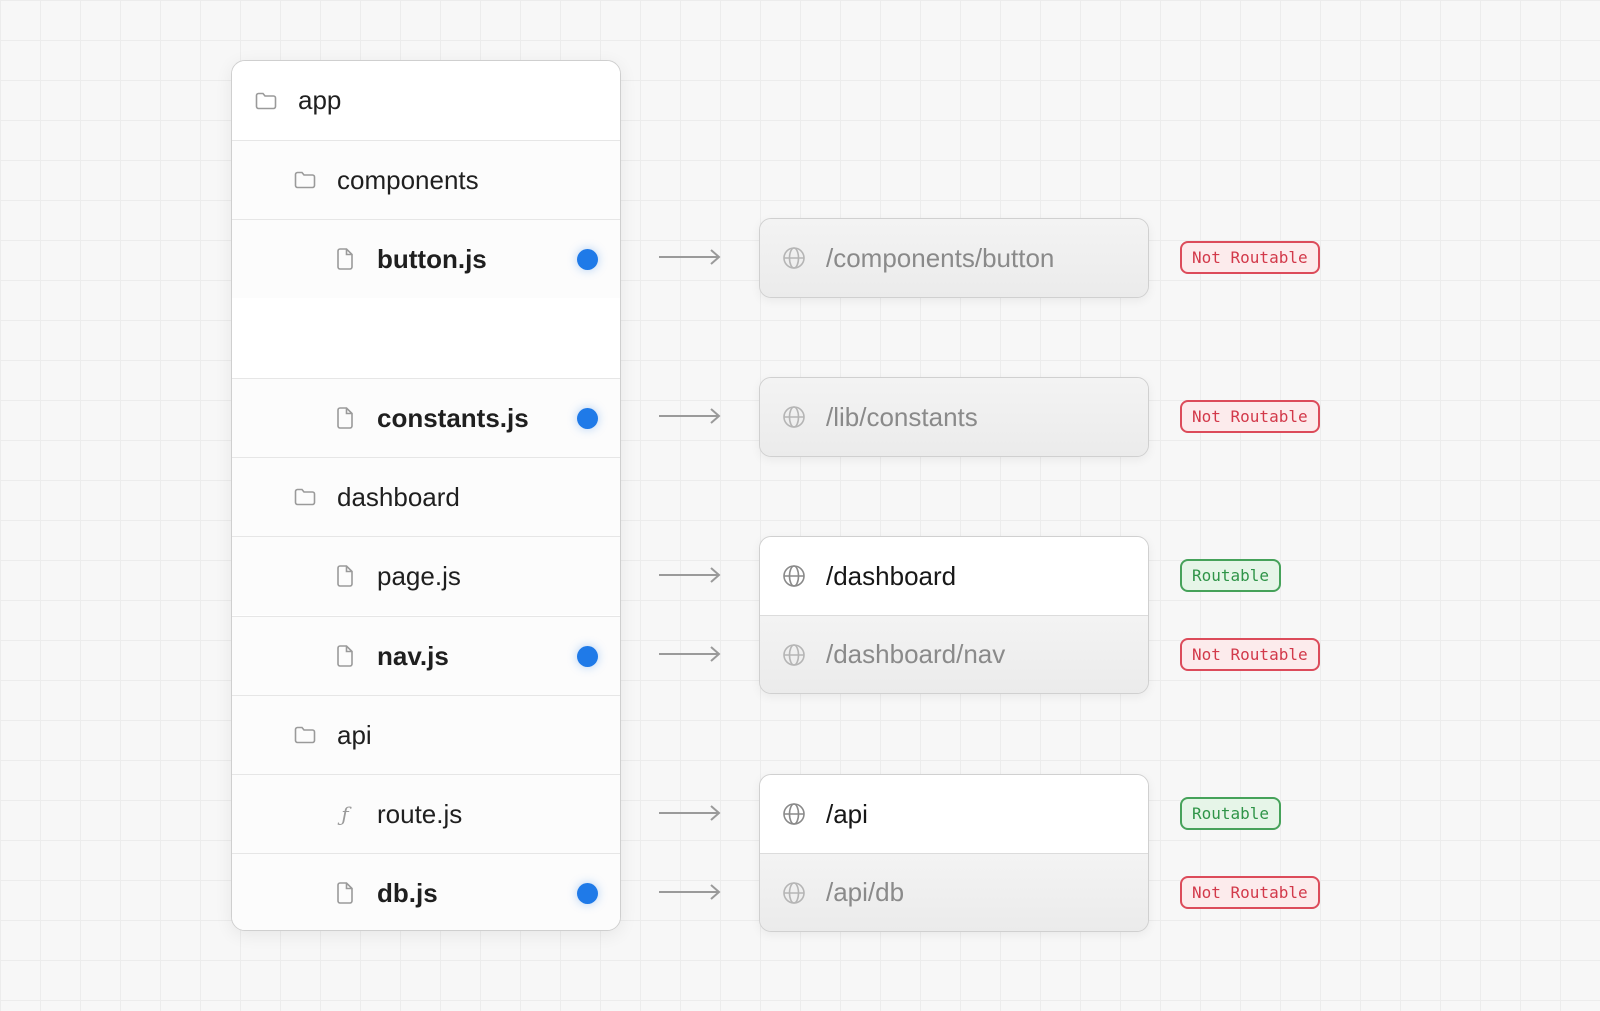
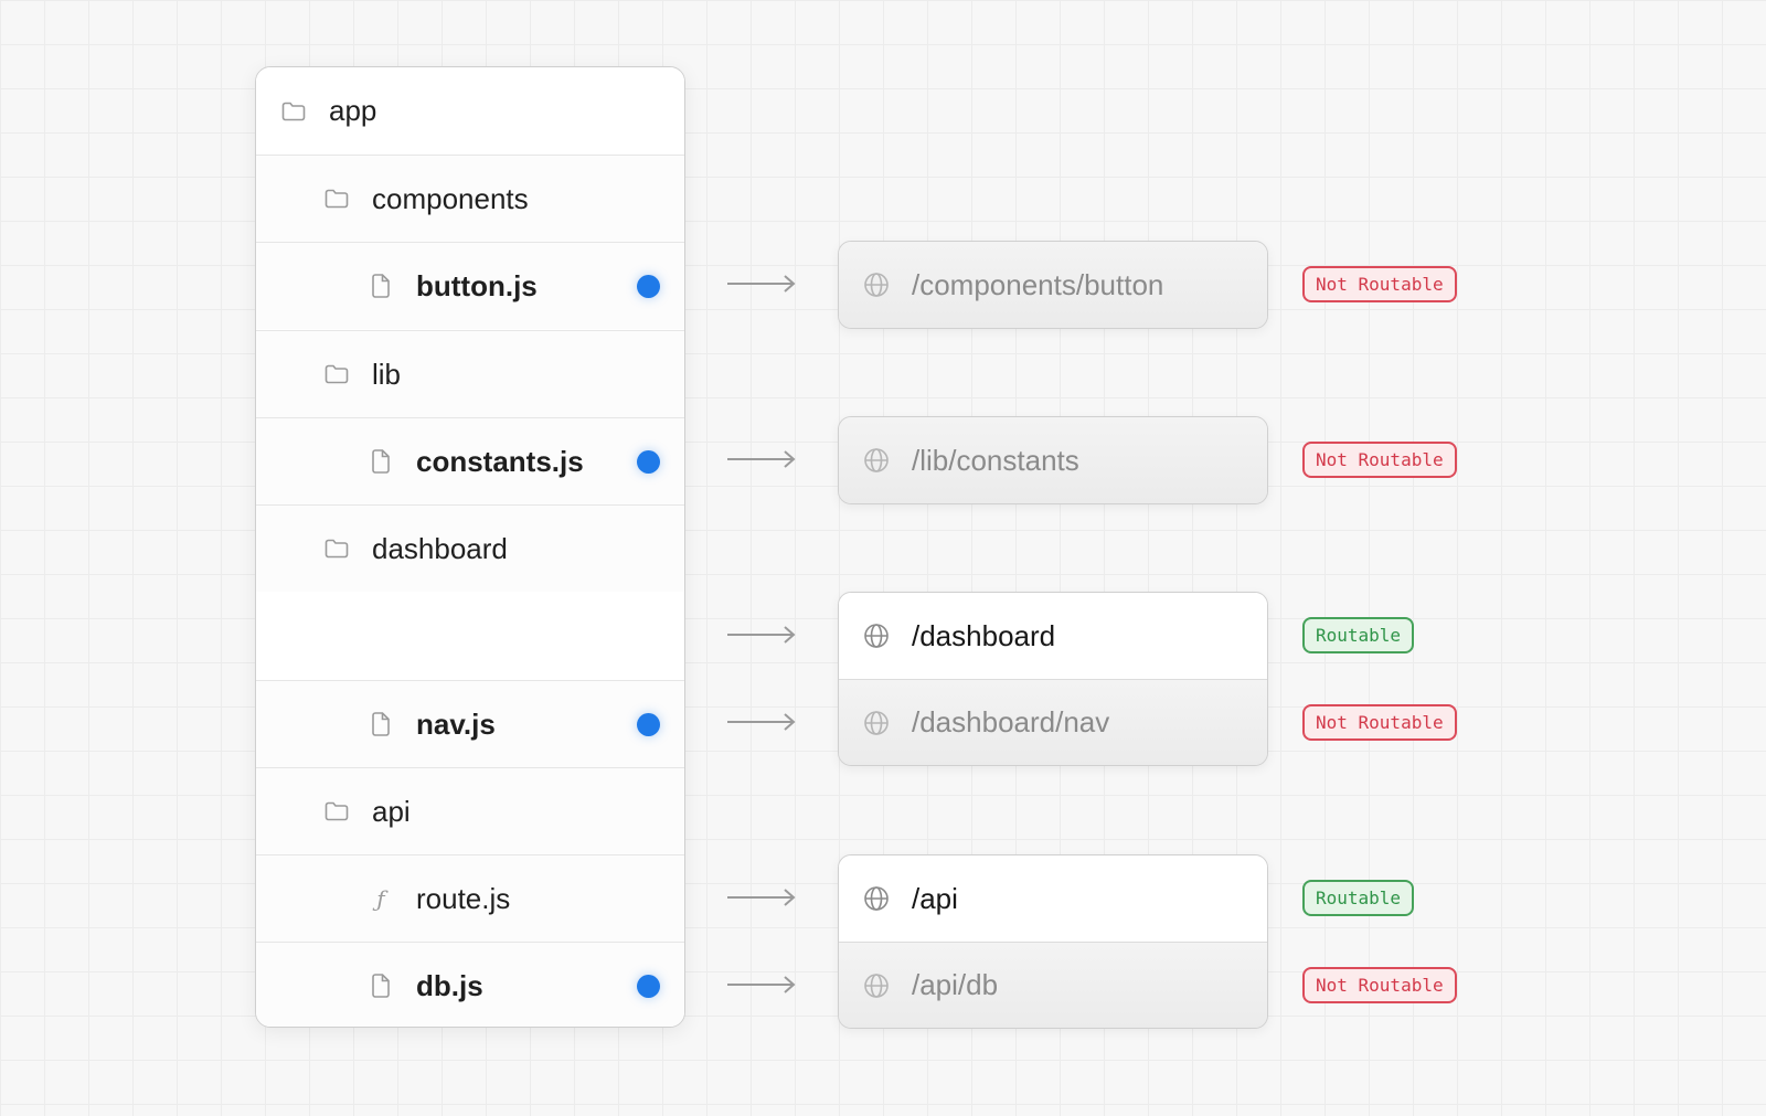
  app
  components
  button.js
+ lib
  constants.js
  dashboard
- page.js
  nav.js
  api
  ƒ
  route.js
  db.js
  /components/button
  /lib/constants
  /dashboard
  /dashboard/nav
  /api
  /api/db
  Not Routable
  Not Routable
  Routable
  Not Routable
  Routable
  Not Routable
